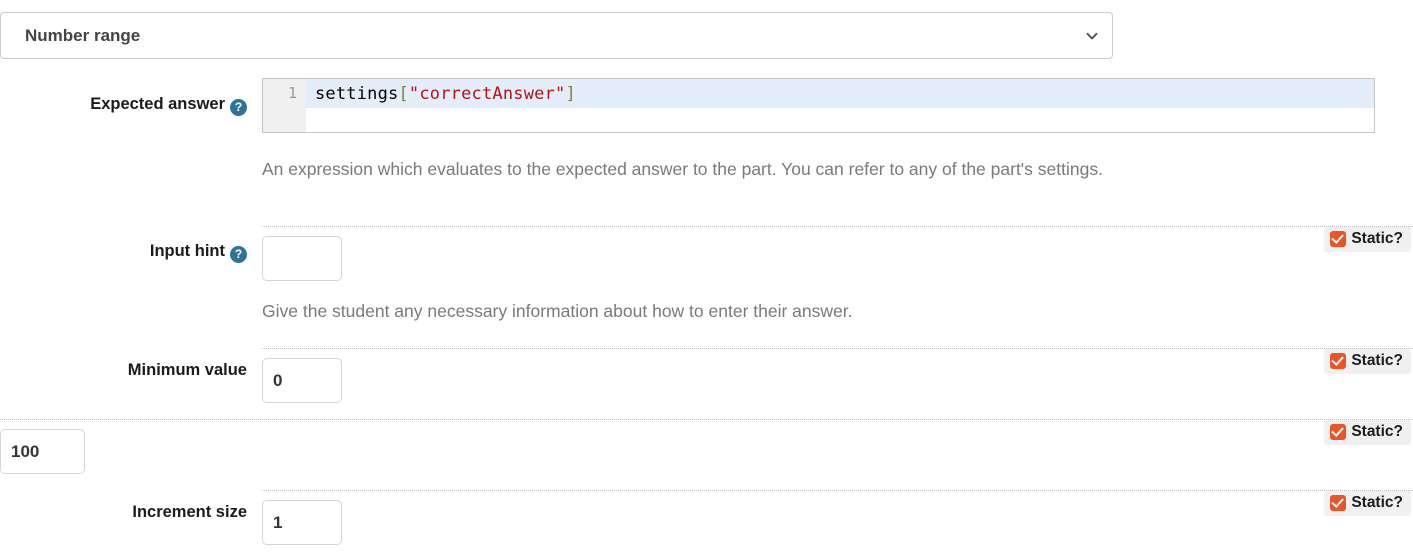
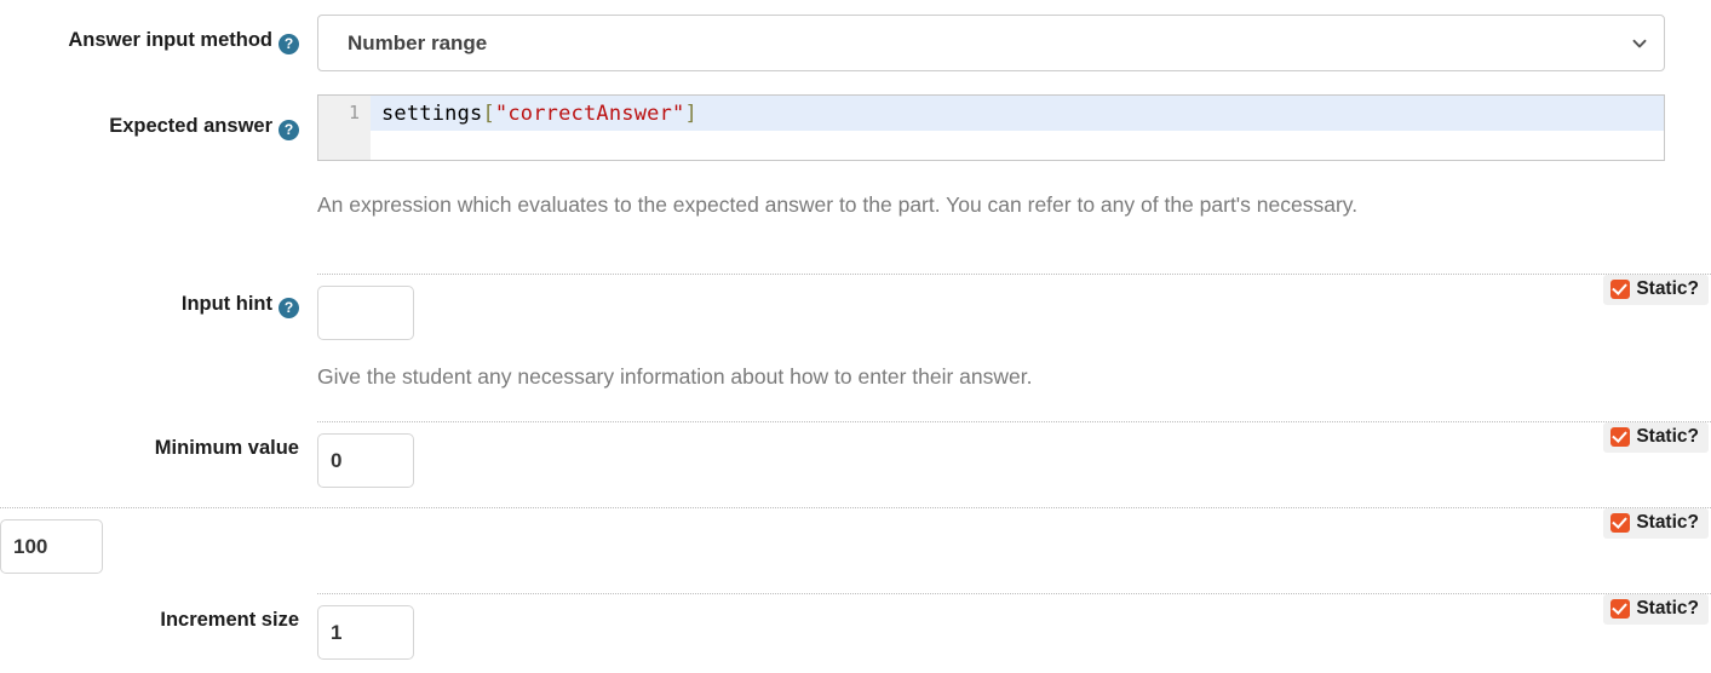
+ Answer input method ?
  Number range
  Expected answer ?
  1
  settings["correctAnswer"]
- An expression which evaluates to the expected answer to the part. You can refer to any of the part's settings.
+ An expression which evaluates to the expected answer to the part. You can refer to any of the part's necessary.
  Input hint ?
  Static?
  Give the student any necessary information about how to enter their answer.
  Minimum value
  0
  Static?
  100
  Static?
  Increment size
  1
  Static?
